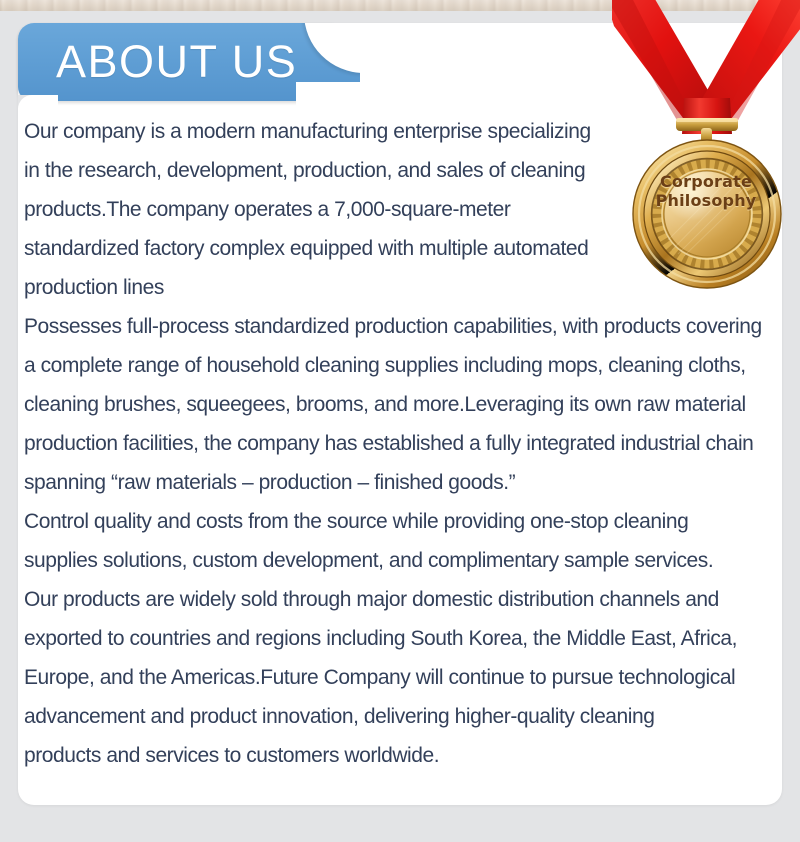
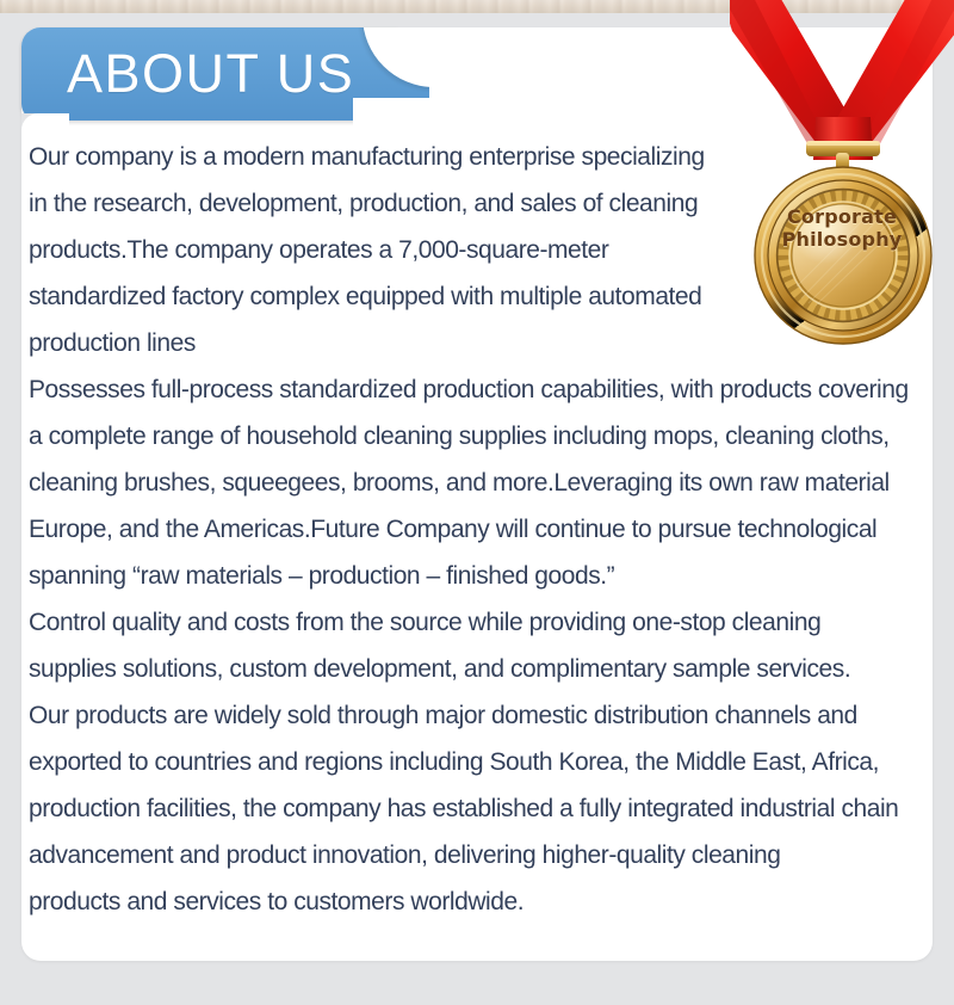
  ABOUT US
  Corporate
  Philosophy
  Our company is a modern manufacturing enterprise specializing
  in the research, development, production, and sales of cleaning
  products.The company operates a 7,000-square-meter
  standardized factory complex equipped with multiple automated
  production lines
  Possesses full-process standardized production capabilities, with products covering
  a complete range of household cleaning supplies including mops, cleaning cloths,
  cleaning brushes, squeegees, brooms, and more.Leveraging its own raw material
- production facilities, the company has established a fully integrated industrial chain
+ Europe, and the Americas.Future Company will continue to pursue technological
  spanning “raw materials – production – finished goods.”
  Control quality and costs from the source while providing one-stop cleaning
  supplies solutions, custom development, and complimentary sample services.
  Our products are widely sold through major domestic distribution channels and
  exported to countries and regions including South Korea, the Middle East, Africa,
- Europe, and the Americas.Future Company will continue to pursue technological
+ production facilities, the company has established a fully integrated industrial chain
  advancement and product innovation, delivering higher-quality cleaning
  products and services to customers worldwide.
